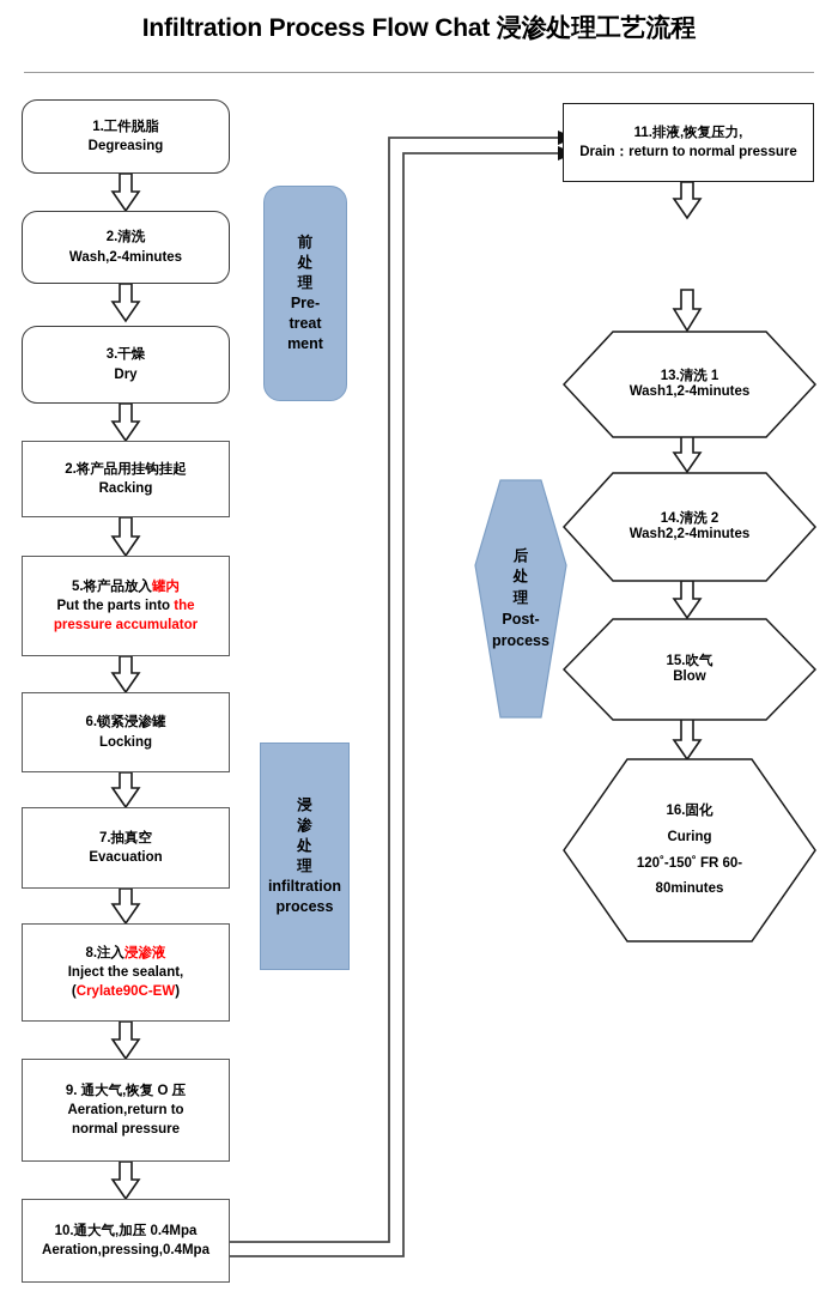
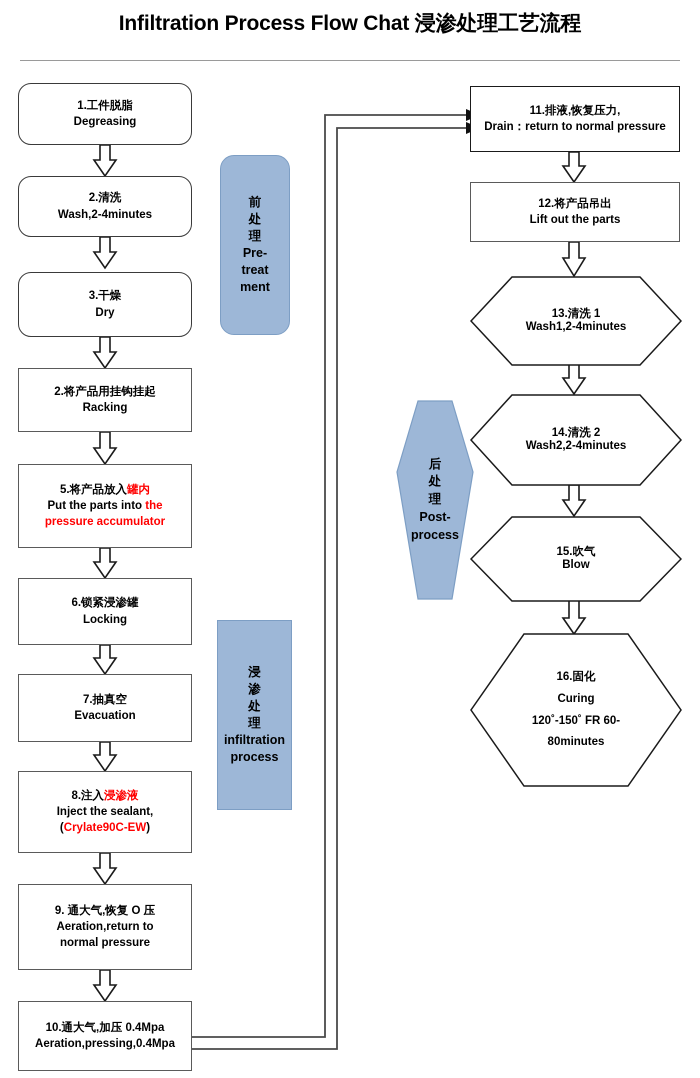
  Infiltration Process Flow Chat 浸渗处理工艺流程
  1.工件脱脂
  Degreasing
  2.清洗
  Wash,2-4minutes
  3.干燥
  Dry
  2.将产品用挂钩挂起
  Racking
  5.将产品放入罐内
  Put the parts into the
  pressure accumulator
  6.锁紧浸渗罐
  Locking
  7.抽真空
  Evacuation
  8.注入浸渗液
  Inject the sealant,
  (Crylate90C-EW)
  9. 通大气,恢复 O 压
  Aeration,return to
  normal pressure
  10.通大气,加压 0.4Mpa
  Aeration,pressing,0.4Mpa
  11.排液,恢复压力,
  Drain：return to normal pressure
+ 12.将产品吊出
+ Lift out the parts
  13.清洗 1
  Wash1,2-4minutes
  14.清洗 2
  Wash2,2-4minutes
  15.吹气
  Blow
  16.固化
  Curing
  120˚-150˚ FR 60-
  80minutes
  前
  处
  理
  Pre-
  treat
  ment
  浸
  渗
  处
  理
  infiltration
  process
  后
  处
  理
  Post-
  process
